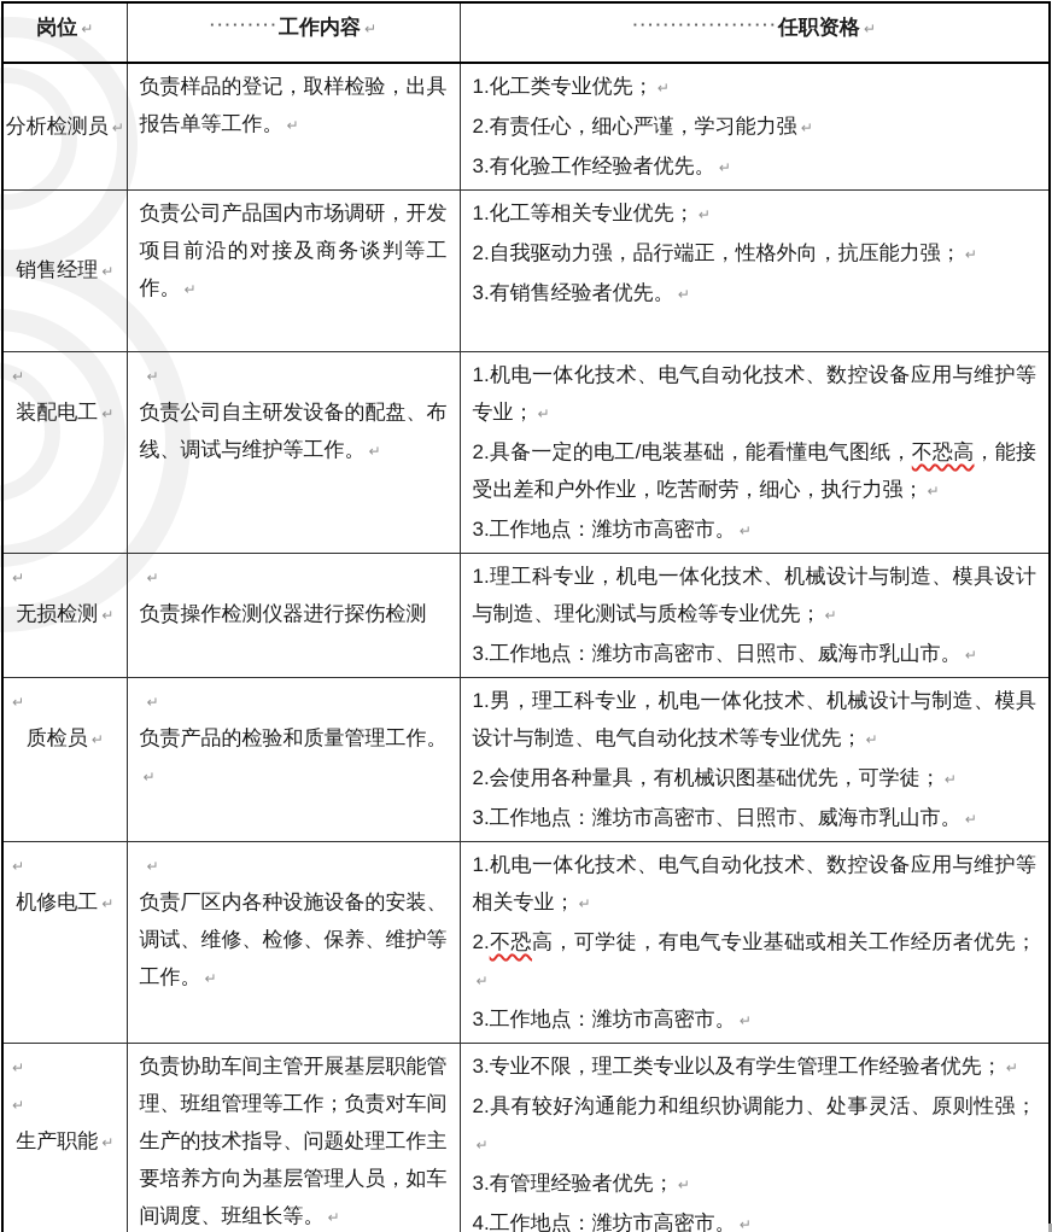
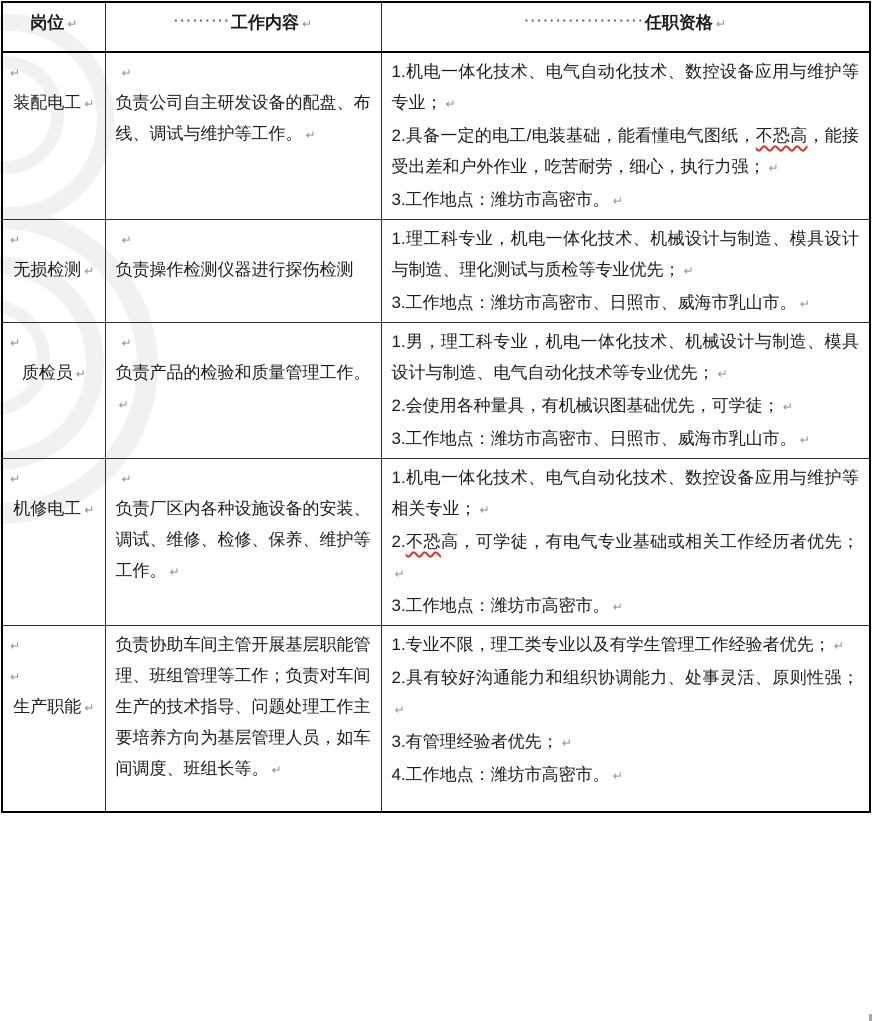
  岗位 ↵	·········工作内容 ↵	···················任职资格 ↵
- 分析检测员 ↵	负责样品的登记，取样检验，出具报告单等工作。 ↵	1.化工类专业优先； ↵2.有责任心，细心严谨，学习能力强 ↵3.有化验工作经验者优先。 ↵
- 销售经理 ↵	负责公司产品国内市场调研，开发项目前沿的对接及商务谈判等工作。 ↵	1.化工等相关专业优先； ↵2.自我驱动力强，品行端正，性格外向，抗压能力强； ↵3.有销售经验者优先。 ↵
  ↵装配电工 ↵	↵负责公司自主研发设备的配盘、布线、调试与维护等工作。 ↵	1.机电一体化技术、电气自动化技术、数控设备应用与维护等专业； ↵2.具备一定的电工/电装基础，能看懂电气图纸，不恐高，能接受出差和户外作业，吃苦耐劳，细心，执行力强； ↵3.工作地点：潍坊市高密市。 ↵
  ↵无损检测 ↵	↵负责操作检测仪器进行探伤检测	1.理工科专业，机电一体化技术、机械设计与制造、模具设计与制造、理化测试与质检等专业优先； ↵3.工作地点：潍坊市高密市、日照市、威海市乳山市。 ↵
  ↵质检员 ↵	↵负责产品的检验和质量管理工作。↵	1.男，理工科专业，机电一体化技术、机械设计与制造、模具设计与制造、电气自动化技术等专业优先； ↵2.会使用各种量具，有机械识图基础优先，可学徒； ↵3.工作地点：潍坊市高密市、日照市、威海市乳山市。 ↵
  ↵机修电工 ↵	↵负责厂区内各种设施设备的安装、调试、维修、检修、保养、维护等工作。 ↵	1.机电一体化技术、电气自动化技术、数控设备应用与维护等相关专业； ↵2.不恐高，可学徒，有电气专业基础或相关工作经历者优先；↵3.工作地点：潍坊市高密市。 ↵
- ↵↵生产职能 ↵	负责协助车间主管开展基层职能管理、班组管理等工作；负责对车间生产的技术指导、问题处理工作主要培养方向为基层管理人员，如车间调度、班组长等。 ↵	3.专业不限，理工类专业以及有学生管理工作经验者优先； ↵2.具有较好沟通能力和组织协调能力、处事灵活、原则性强；↵3.有管理经验者优先； ↵4.工作地点：潍坊市高密市。 ↵
+ ↵↵生产职能 ↵	负责协助车间主管开展基层职能管理、班组管理等工作；负责对车间生产的技术指导、问题处理工作主要培养方向为基层管理人员，如车间调度、班组长等。 ↵	1.专业不限，理工类专业以及有学生管理工作经验者优先； ↵2.具有较好沟通能力和组织协调能力、处事灵活、原则性强；↵3.有管理经验者优先； ↵4.工作地点：潍坊市高密市。 ↵
